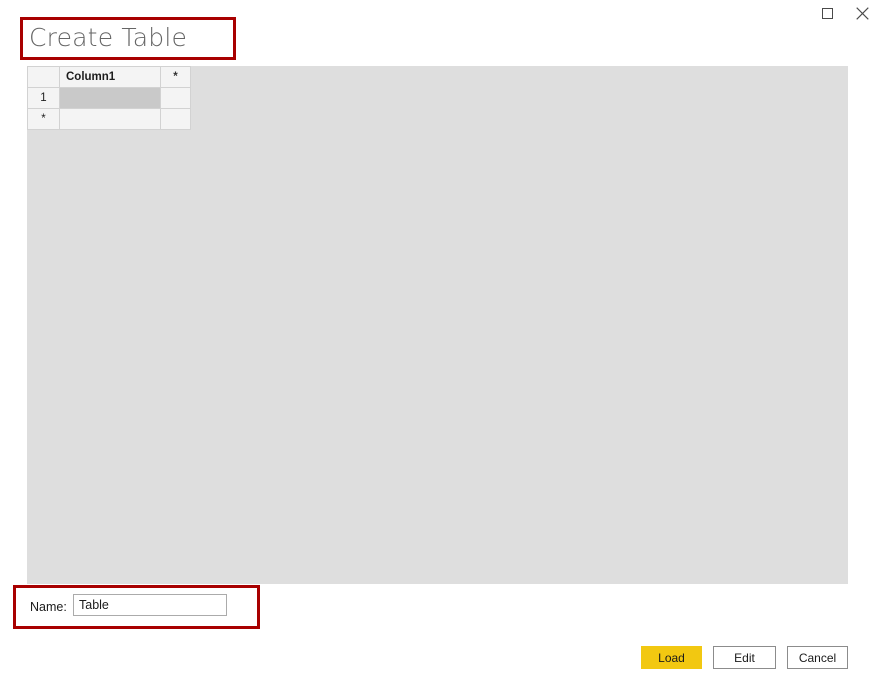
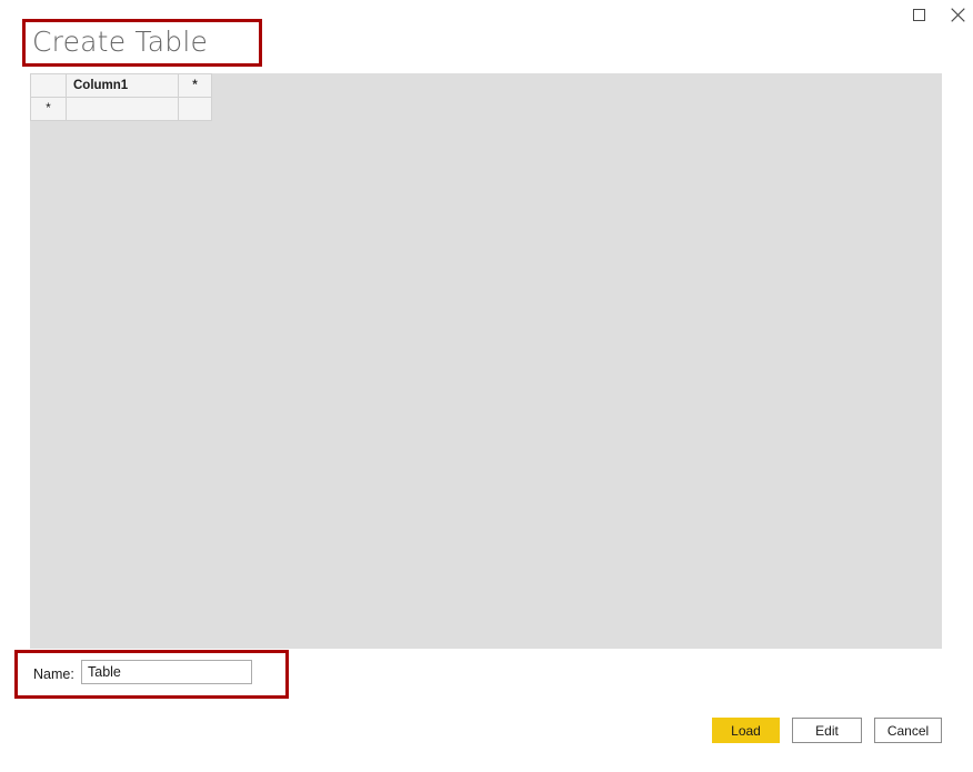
  Create Table
  	Column1	*
- 1
  *
  Name:
  Table
  Load
  Edit
  Cancel
